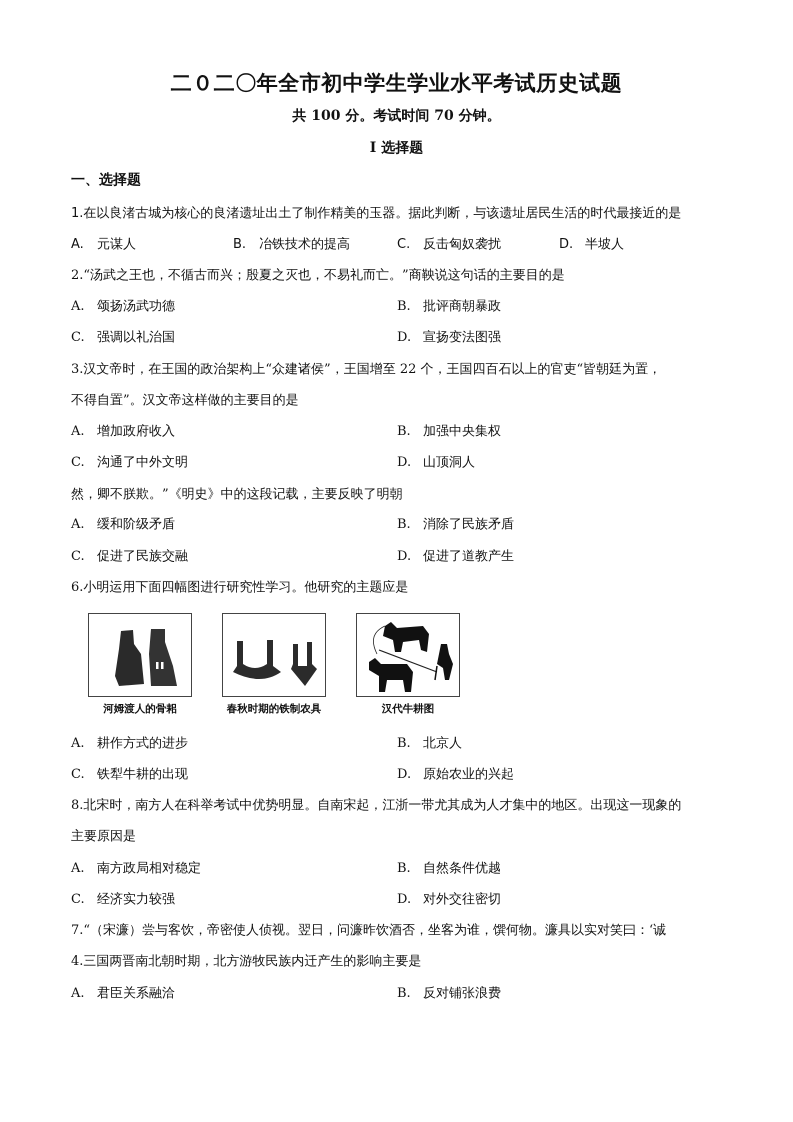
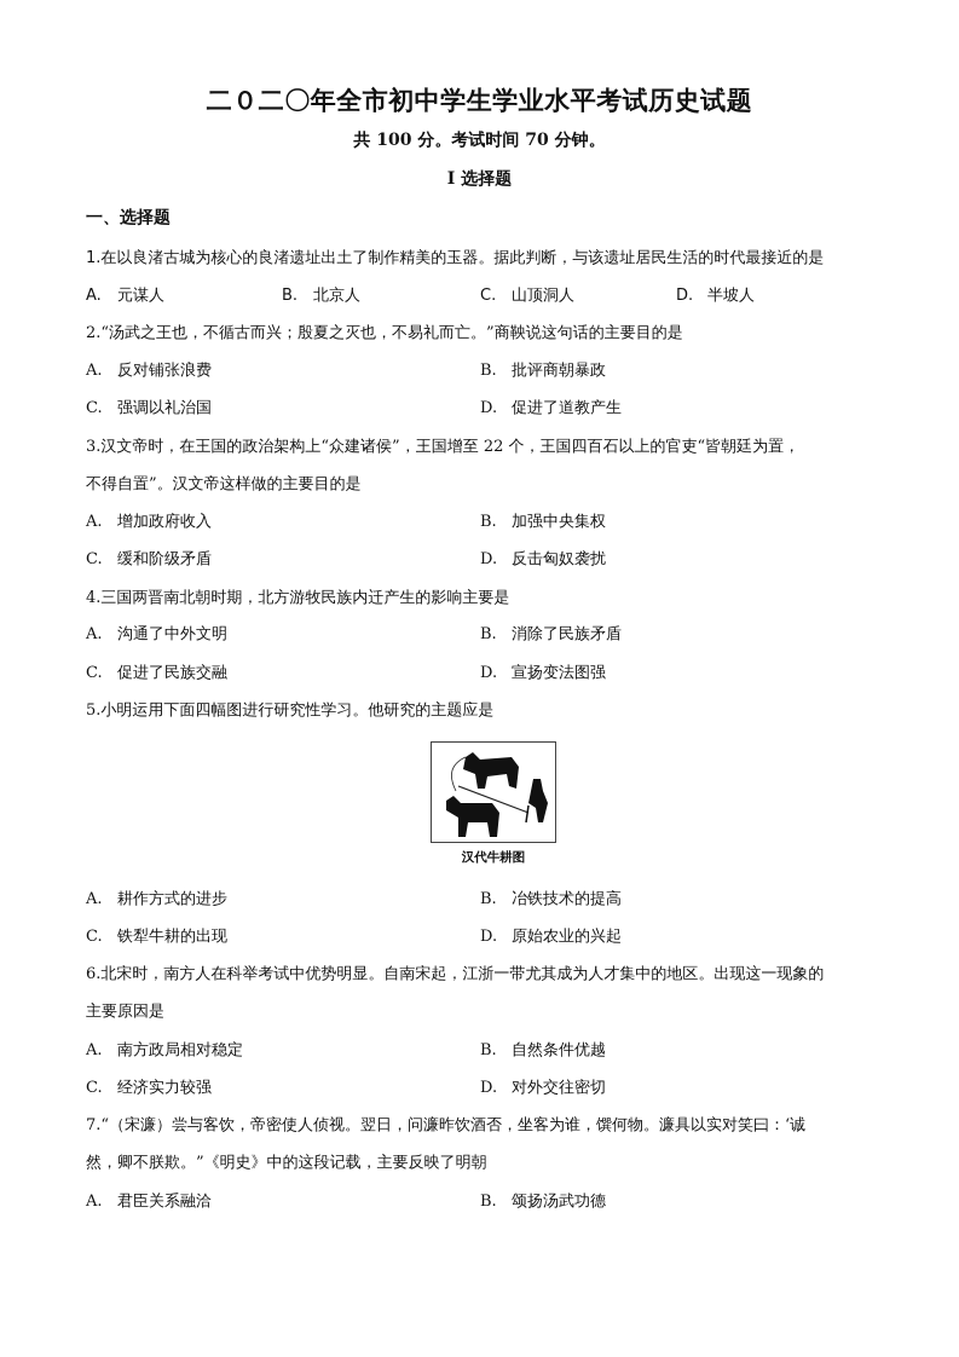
  二０二〇年全市初中学生学业水平考试历史试题
  共 100 分。考试时间 70 分钟。
  I 选择题
  一、选择题
  1.在以良渚古城为核心的良渚遗址出土了制作精美的玉器。据此判断，与该遗址居民生活的时代最接近的是
  A. 元谋人
- B. 冶铁技术的提高
+ B. 北京人
- C. 反击匈奴袭扰
+ C. 山顶洞人
  D. 半坡人
  2.“汤武之王也，不循古而兴；殷夏之灭也，不易礼而亡。”商鞅说这句话的主要目的是
- A. 颂扬汤武功德
+ A. 反对铺张浪费
  B. 批评商朝暴政
  C. 强调以礼治国
- D. 宣扬变法图强
+ D. 促进了道教产生
  3.汉文帝时，在王国的政治架构上“众建诸侯”，王国增至 22 个，王国四百石以上的官吏“皆朝廷为置，
  不得自置”。汉文帝这样做的主要目的是
  A. 增加政府收入
  B. 加强中央集权
- C. 沟通了中外文明
+ C. 缓和阶级矛盾
- D. 山顶洞人
+ D. 反击匈奴袭扰
- 然，卿不朕欺。”《明史》中的这段记载，主要反映了明朝
+ 4.三国两晋南北朝时期，北方游牧民族内迁产生的影响主要是
- A. 缓和阶级矛盾
+ A. 沟通了中外文明
  B. 消除了民族矛盾
  C. 促进了民族交融
- D. 促进了道教产生
+ D. 宣扬变法图强
- 6.小明运用下面四幅图进行研究性学习。他研究的主题应是
+ 5.小明运用下面四幅图进行研究性学习。他研究的主题应是
- 河姆渡人的骨耜
- 春秋时期的铁制农具
  汉代牛耕图
  A. 耕作方式的进步
- B. 北京人
+ B. 冶铁技术的提高
  C. 铁犁牛耕的出现
  D. 原始农业的兴起
- 8.北宋时，南方人在科举考试中优势明显。自南宋起，江浙一带尤其成为人才集中的地区。出现这一现象的
+ 6.北宋时，南方人在科举考试中优势明显。自南宋起，江浙一带尤其成为人才集中的地区。出现这一现象的
  主要原因是
  A. 南方政局相对稳定
  B. 自然条件优越
  C. 经济实力较强
  D. 对外交往密切
  7.“（宋濂）尝与客饮，帝密使人侦视。翌日，问濂昨饮酒否，坐客为谁，馔何物。濂具以实对笑曰：‘诚
- 4.三国两晋南北朝时期，北方游牧民族内迁产生的影响主要是
+ 然，卿不朕欺。”《明史》中的这段记载，主要反映了明朝
  A. 君臣关系融洽
- B. 反对铺张浪费
+ B. 颂扬汤武功德
